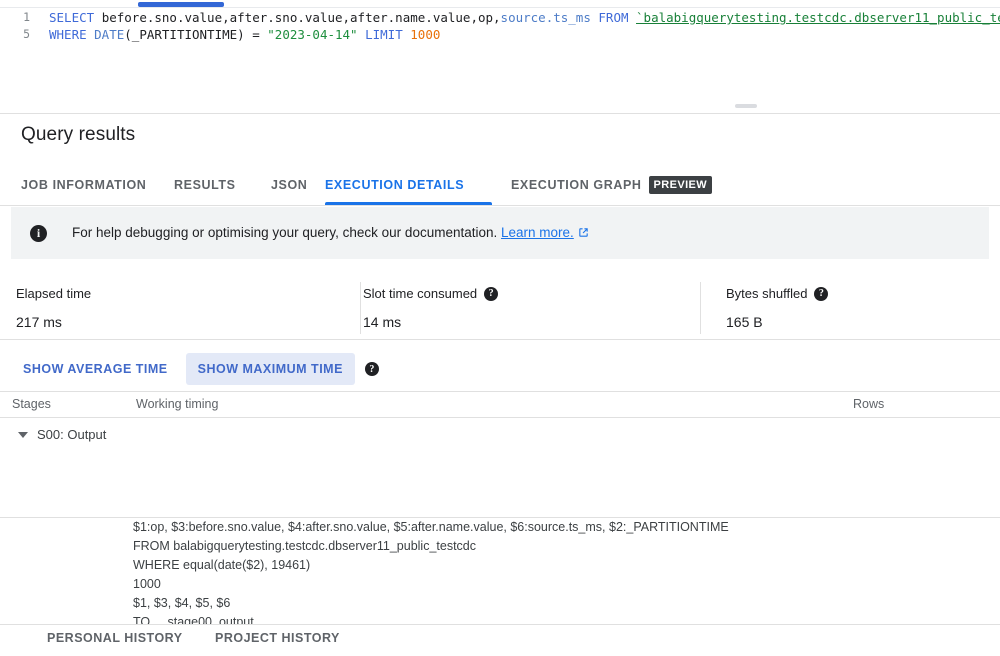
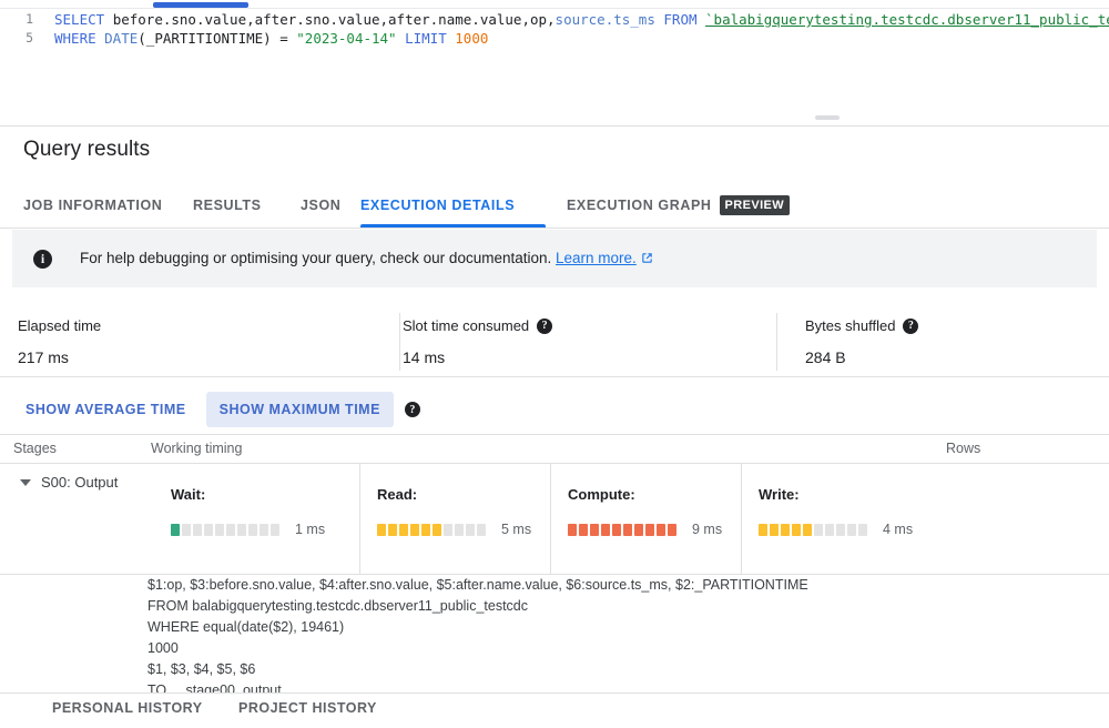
  1
  SELECT before.sno.value,after.sno.value,after.name.value,op,source.ts_ms FROM `balabigquerytesting.testcdc.dbserver11_public_t
  5
  WHERE DATE(_PARTITIONTIME) = "2023-04-14" LIMIT 1000
  Query results
  JOB INFORMATION
  RESULTS
  JSON
  EXECUTION DETAILS
  EXECUTION GRAPH
  PREVIEW
  i
  For help debugging or optimising your query, check our documentation. Learn more.
  Elapsed time
  217 ms
  Slot time consumed
  ?
  14 ms
  Bytes shuffled
  ?
- 165 B
+ 284 B
  SHOW AVERAGE TIME
  SHOW MAXIMUM TIME
  ?
  Stages
  Working timing
  Rows
  S00: Output
+ Wait:
+ 1 ms
+ Read:
+ 5 ms
+ Compute:
+ 9 ms
+ Write:
+ 4 ms
  $1:op, $3:before.sno.value, $4:after.sno.value, $5:after.name.value, $6:source.ts_ms, $2:_PARTITIONTIME
  FROM balabigquerytesting.testcdc.dbserver11_public_testcdc
  WHERE equal(date($2), 19461)
  1000
  $1, $3, $4, $5, $6
  TO __stage00_output
  PERSONAL HISTORY
  PROJECT HISTORY
